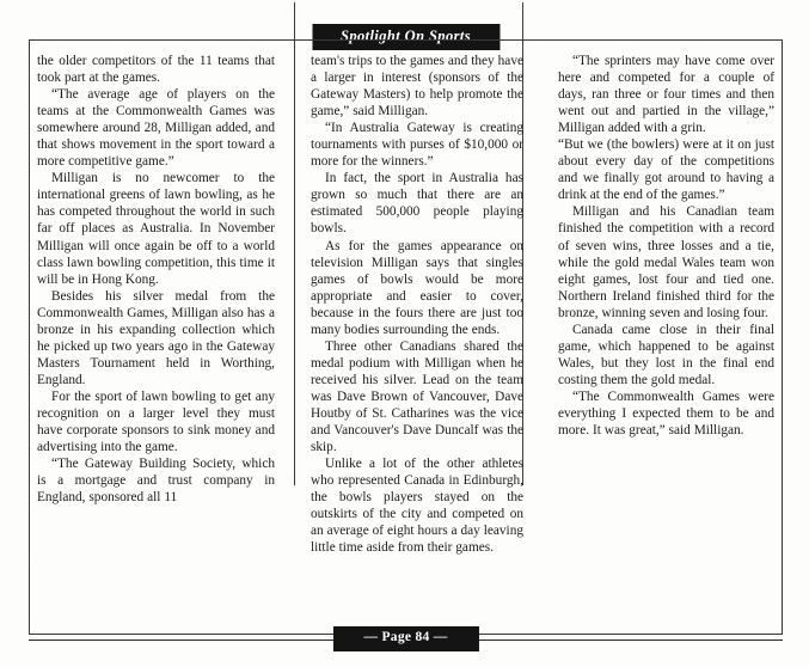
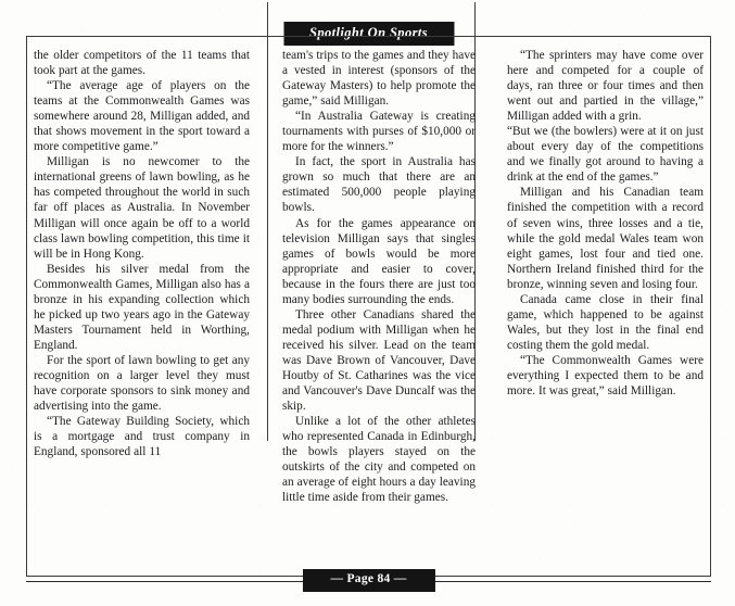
  Spotlight On Sports
  the older competitors of the 11 teams that took part at the games.
  “The average age of players on the teams at the Commonwealth Games was somewhere around 28, Milligan added, and that shows movement in the sport toward a more competitive game.”
  Milligan is no newcomer to the international greens of lawn bowling, as he has competed throughout the world in such far off places as Australia. In November Milligan will once again be off to a world class lawn bowling competition, this time it will be in Hong Kong.
  Besides his silver medal from the Commonwealth Games, Milligan also has a bronze in his expanding collection which he picked up two years ago in the Gateway Masters Tournament held in Worthing, England.
  For the sport of lawn bowling to get any recognition on a larger level they must have corporate sponsors to sink money and advertising into the game.
  “The Gateway Building Society, which is a mortgage and trust company in England, sponsored all 11
- team's trips to the games and they have a larger in interest (sponsors of the Gateway Masters) to help promote the game,” said Milligan.
+ team's trips to the games and they have a vested in interest (sponsors of the Gateway Masters) to help promote the game,” said Milligan.
  “In Australia Gateway is creating tournaments with purses of $10,000 or more for the winners.”
  In fact, the sport in Australia has grown so much that there are an estimated 500,000 people playing bowls.
  As for the games appearance on television Milligan says that singles games of bowls would be more appropriate and easier to cover, because in the fours there are just too many bodies surrounding the ends.
  Three other Canadians shared the medal podium with Milligan when he received his silver. Lead on the team was Dave Brown of Vancouver, Dave Houtby of St. Catharines was the vice and Vancouver's Dave Duncalf was the skip.
  Unlike a lot of the other athletes who represented Canada in Edinburgh, the bowls players stayed on the outskirts of the city and competed on an average of eight hours a day leaving little time aside from their games.
  “The sprinters may have come over here and competed for a couple of days, ran three or four times and then went out and partied in the village,” Milligan added with a grin.
  “But we (the bowlers) were at it on just about every day of the competitions and we finally got around to having a drink at the end of the games.”
  Milligan and his Canadian team finished the competition with a record of seven wins, three losses and a tie, while the gold medal Wales team won eight games, lost four and tied one. Northern Ireland finished third for the bronze, winning seven and losing four.
  Canada came close in their final game, which happened to be against Wales, but they lost in the final end costing them the gold medal.
  “The Commonwealth Games were everything I expected them to be and more. It was great,” said Milligan.
  — Page 84 —
